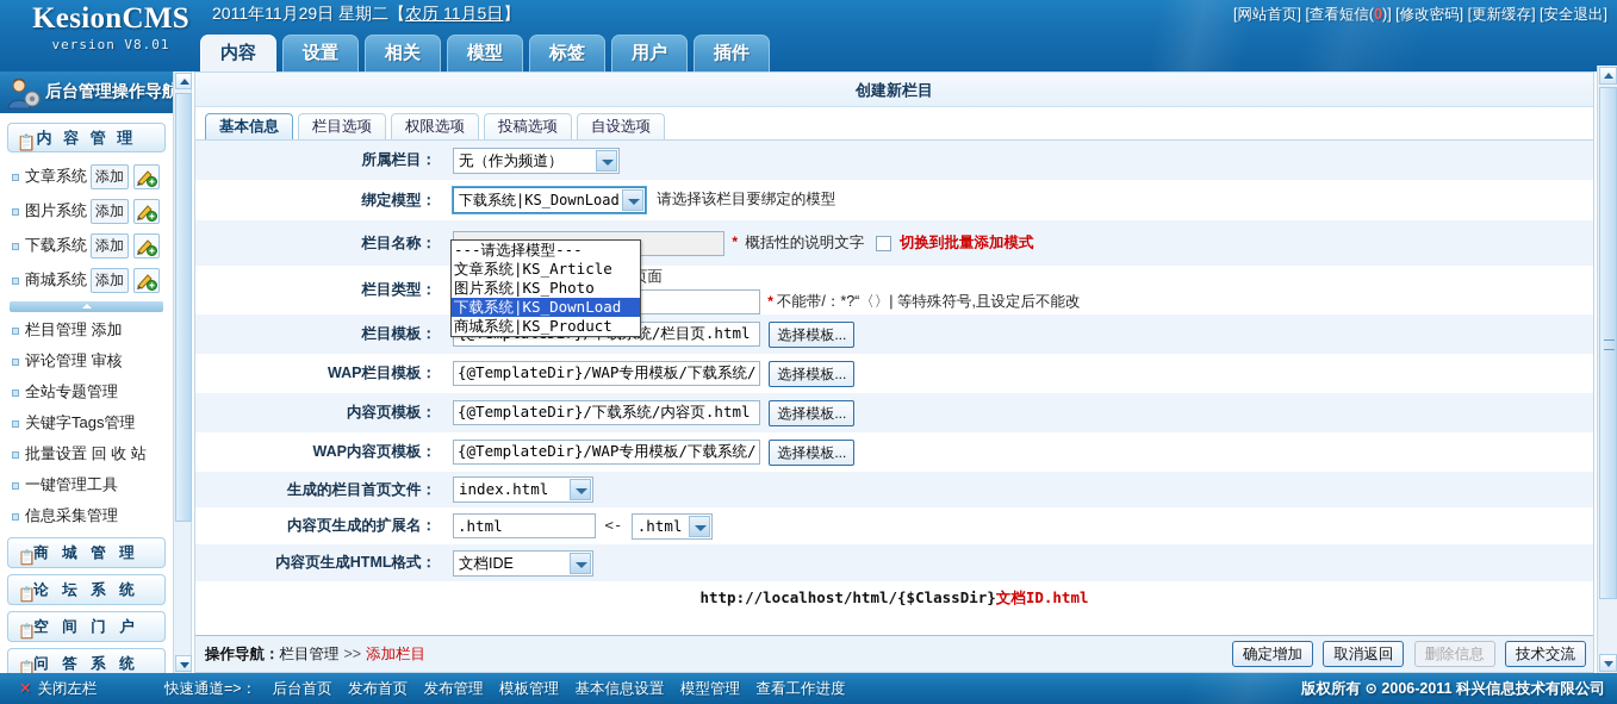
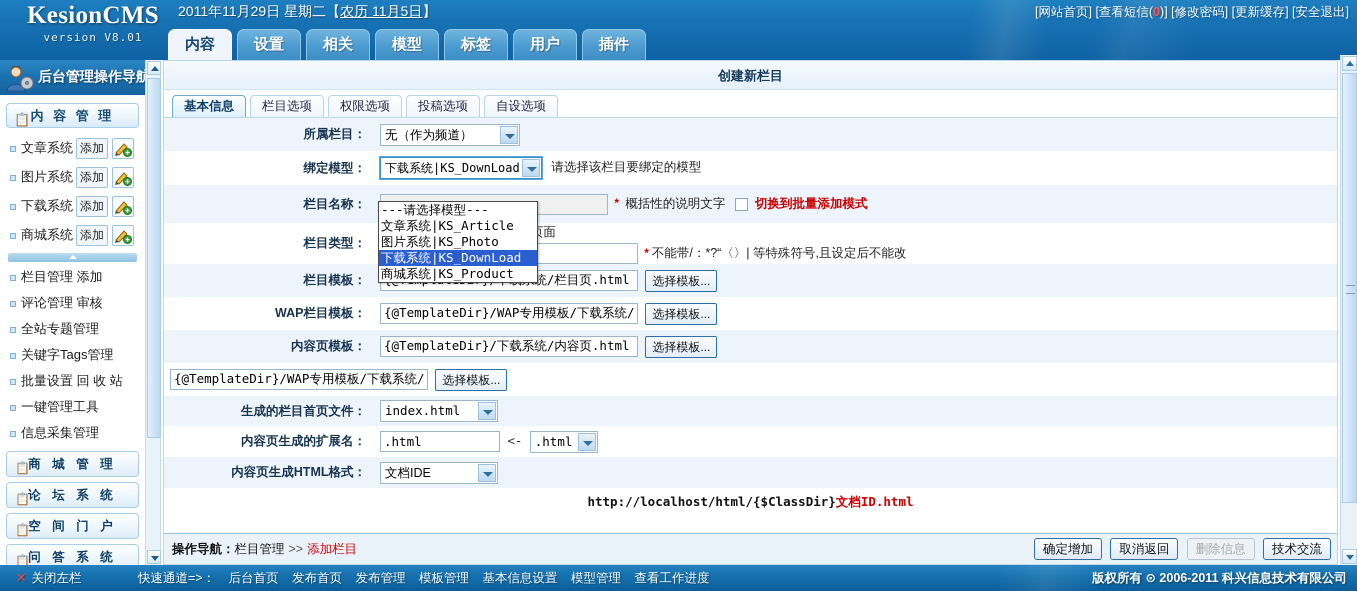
  KesionCMS
  version V8.01
  2011年11月29日 星期二【农历 11月5日】
  内容
  设置
  相关
  模型
  标签
  用户
  插件
  后台管理操作导航
  📋
  内 容 管 理
  文章系统 添加
  图片系统 添加
  下载系统 添加
  商城系统 添加
  栏目管理 添加
  评论管理 审核
  全站专题管理
  关键字Tags管理
  批量设置 回 收 站
  一键管理工具
  信息采集管理
  📋
  商 城 管 理
  📋
  论 坛 系 统
  📋
  空 间 门 户
  📋
  问 答 系 统
  创建新栏目
  基本信息
  栏目选项
  权限选项
  投稿选项
  自设选项
  所属栏目：
  无（作为频道）
  绑定模型：
  下载系统|KS_DownLoad 请选择该栏目要绑定的模型
  栏目名称：
  * 概括性的说明文字 切换到批量添加模式
  栏目类型：
  * 不能带/：*?“〈〉| 等特殊符号,且设定后不能改
  栏目模板：
  WAP栏目模板：
  {@TemplateDir}/WAP专用模板/下载系统/ 选择模板...
  内容页模板：
  {@TemplateDir}/下载系统/内容页.html 选择模板...
- WAP内容页模板：
  {@TemplateDir}/WAP专用模板/下载系统/ 选择模板...
  生成的栏目首页文件：
  index.html
  内容页生成的扩展名：
  .html <- .html
  内容页生成HTML格式：
  文档IDE
  http://localhost/html/{$ClassDir}文档ID.html
  操作导航：栏目管理 >> 添加栏目
  确定增加 取消返回 删除信息 技术交流
  ---请选择模型---
  文章系统|KS_Article
  图片系统|KS_Photo
  下载系统|KS_DownLoad
  商城系统|KS_Product
  ✕ 关闭左栏
  快速通道=>： 后台首页 发布首页 发布管理 模板管理 基本信息设置 模型管理 查看工作进度
  版权所有 ⊙ 2006-2011 科兴信息技术有限公司
